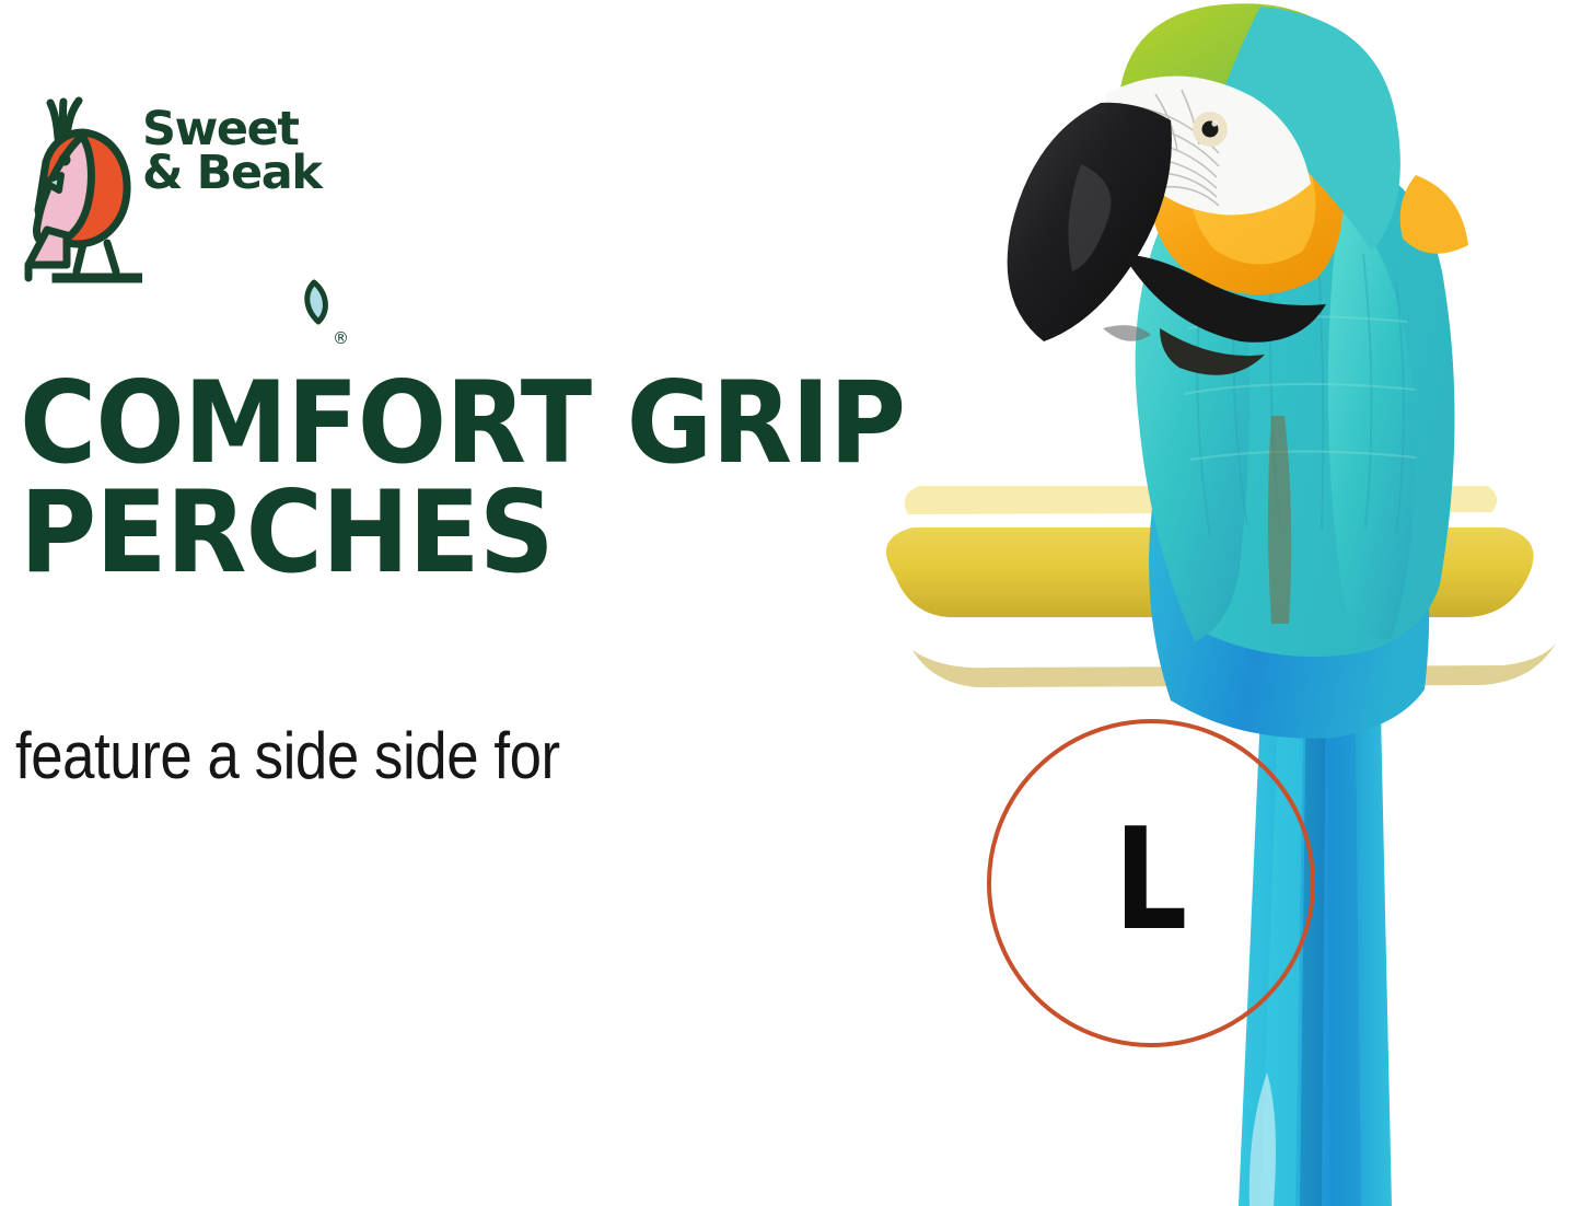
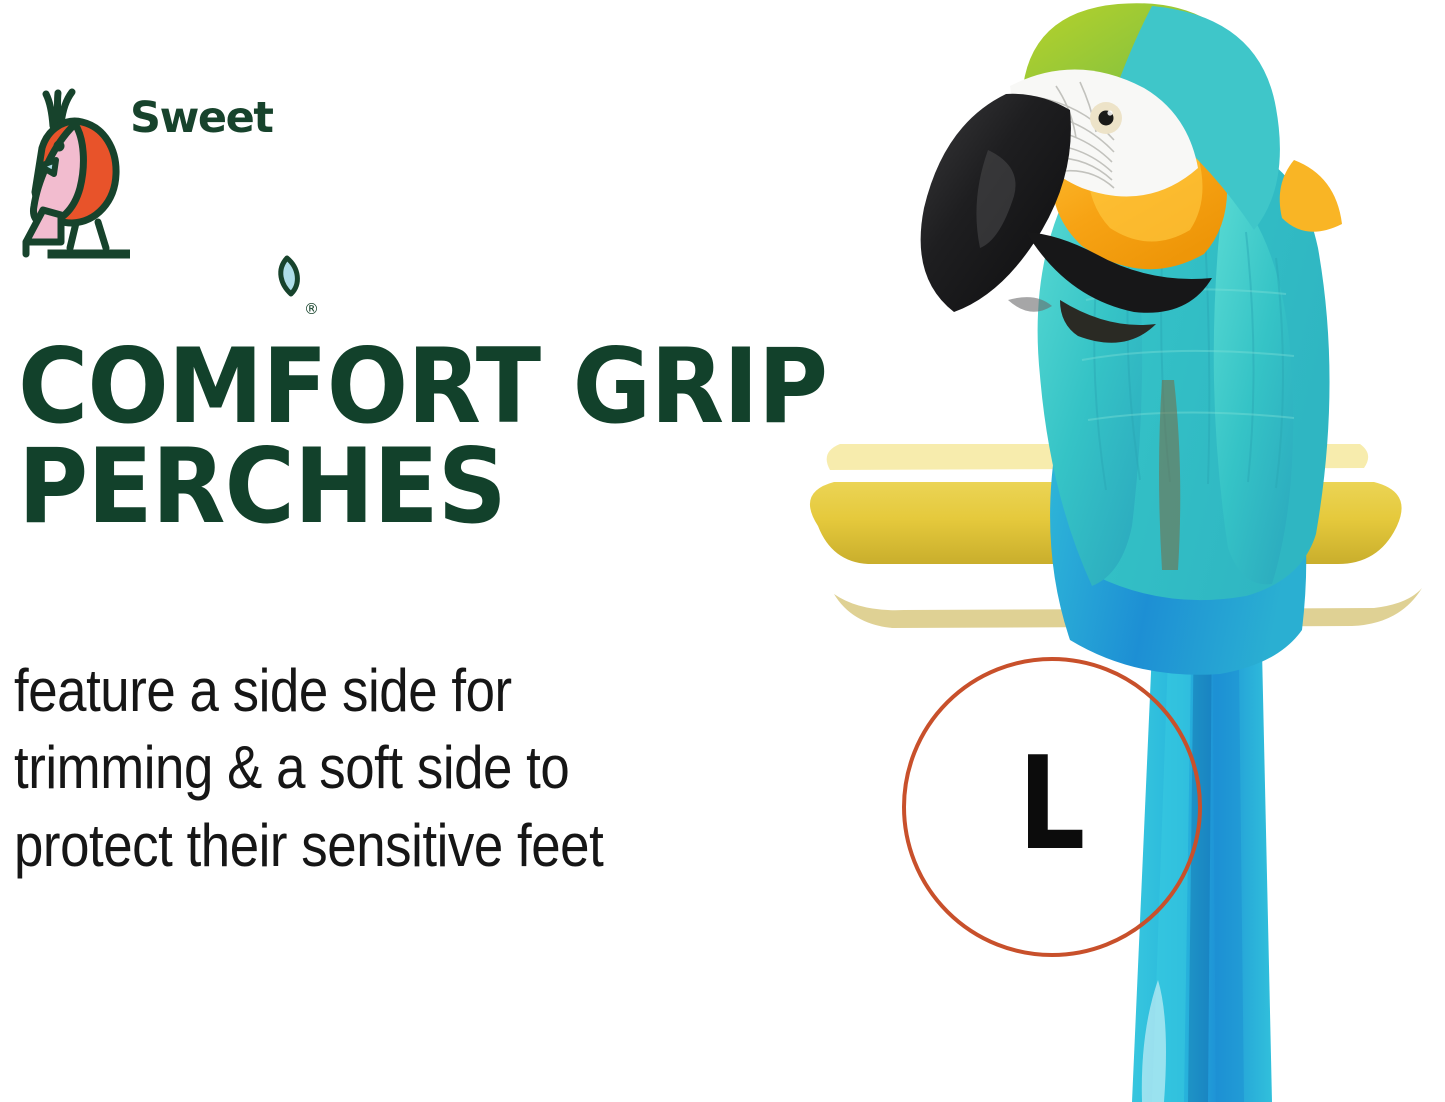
  Sweet
- & Beak
  ®
  COMFORT GRIP
  PERCHES
  feature a side side for
+ trimming & a soft side to
+ protect their sensitive feet
  L
